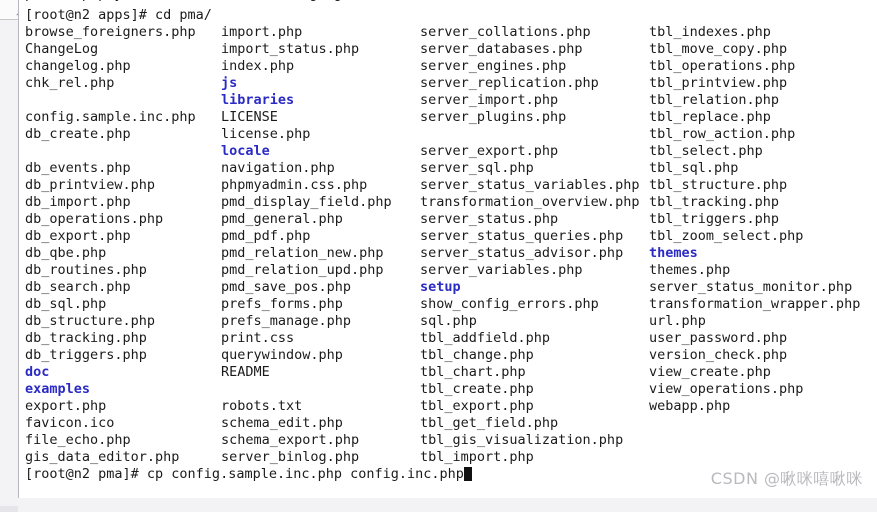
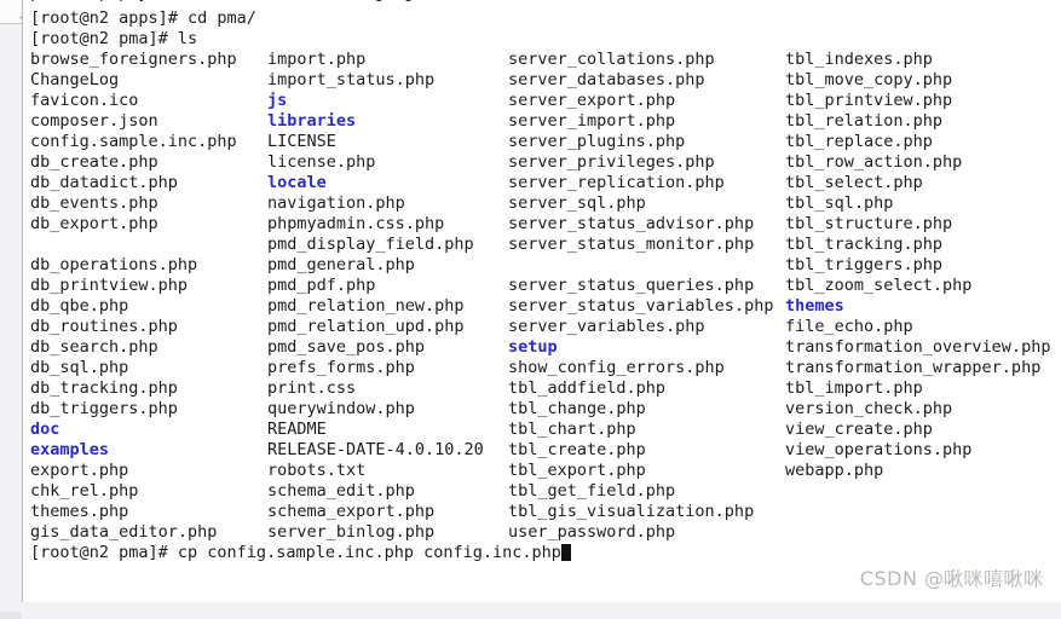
  [root@n2 apps]# cd pma/
+ [root@n2 pma]# ls
  browse_foreigners.php
  import.php
  server_collations.php
  tbl_indexes.php
  ChangeLog
  import_status.php
  server_databases.php
  tbl_move_copy.php
- changelog.php
- index.php
- server_engines.php
- tbl_operations.php
- chk_rel.php
+ favicon.ico
  js
- server_replication.php
+ server_export.php
  tbl_printview.php
+ composer.json
  libraries
  server_import.php
  tbl_relation.php
  config.sample.inc.php
  LICENSE
  server_plugins.php
  tbl_replace.php
  db_create.php
  license.php
+ server_privileges.php
  tbl_row_action.php
+ db_datadict.php
  locale
- server_export.php
+ server_replication.php
  tbl_select.php
  db_events.php
  navigation.php
  server_sql.php
  tbl_sql.php
- db_printview.php
+ db_export.php
  phpmyadmin.css.php
- server_status_variables.php
+ server_status_advisor.php
  tbl_structure.php
- db_import.php
  pmd_display_field.php
- transformation_overview.php
+ server_status_monitor.php
  tbl_tracking.php
  db_operations.php
  pmd_general.php
- server_status.php
  tbl_triggers.php
- db_export.php
+ db_printview.php
  pmd_pdf.php
  server_status_queries.php
  tbl_zoom_select.php
  db_qbe.php
  pmd_relation_new.php
- server_status_advisor.php
+ server_status_variables.php
  themes
  db_routines.php
  pmd_relation_upd.php
  server_variables.php
- themes.php
+ file_echo.php
  db_search.php
  pmd_save_pos.php
  setup
- server_status_monitor.php
+ transformation_overview.php
  db_sql.php
  prefs_forms.php
  show_config_errors.php
  transformation_wrapper.php
- db_structure.php
- prefs_manage.php
- sql.php
- url.php
  db_tracking.php
  print.css
  tbl_addfield.php
- user_password.php
+ tbl_import.php
  db_triggers.php
  querywindow.php
  tbl_change.php
  version_check.php
  doc
  README
  tbl_chart.php
  view_create.php
  examples
+ RELEASE-DATE-4.0.10.20
  tbl_create.php
  view_operations.php
  export.php
  robots.txt
  tbl_export.php
  webapp.php
- favicon.ico
+ chk_rel.php
  schema_edit.php
  tbl_get_field.php
- file_echo.php
+ themes.php
  schema_export.php
  tbl_gis_visualization.php
  gis_data_editor.php
  server_binlog.php
- tbl_import.php
+ user_password.php
  [root@n2 pma]# cp config.sample.inc.php config.inc.php
  CSDN @啾咪嘻啾咪
